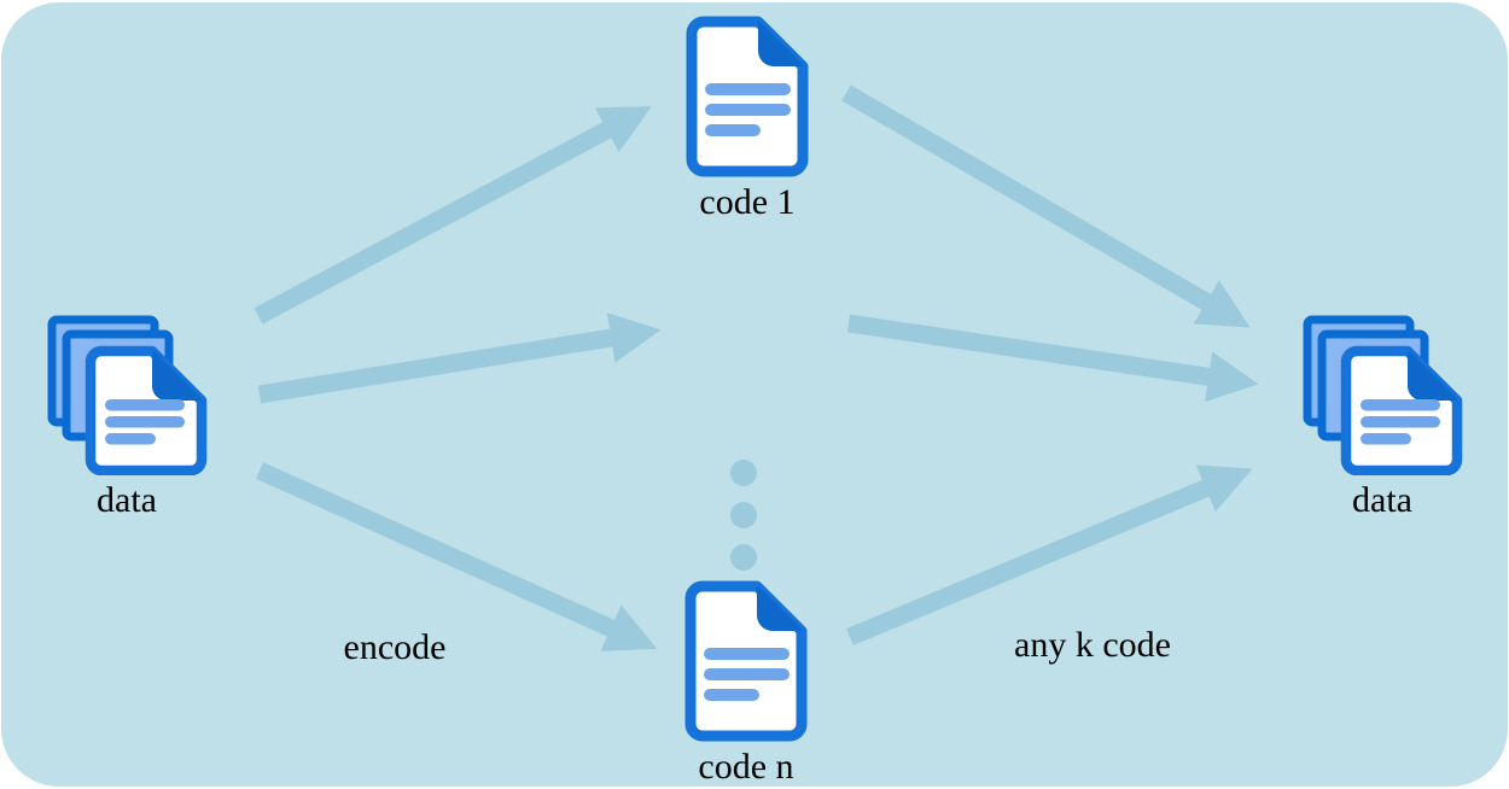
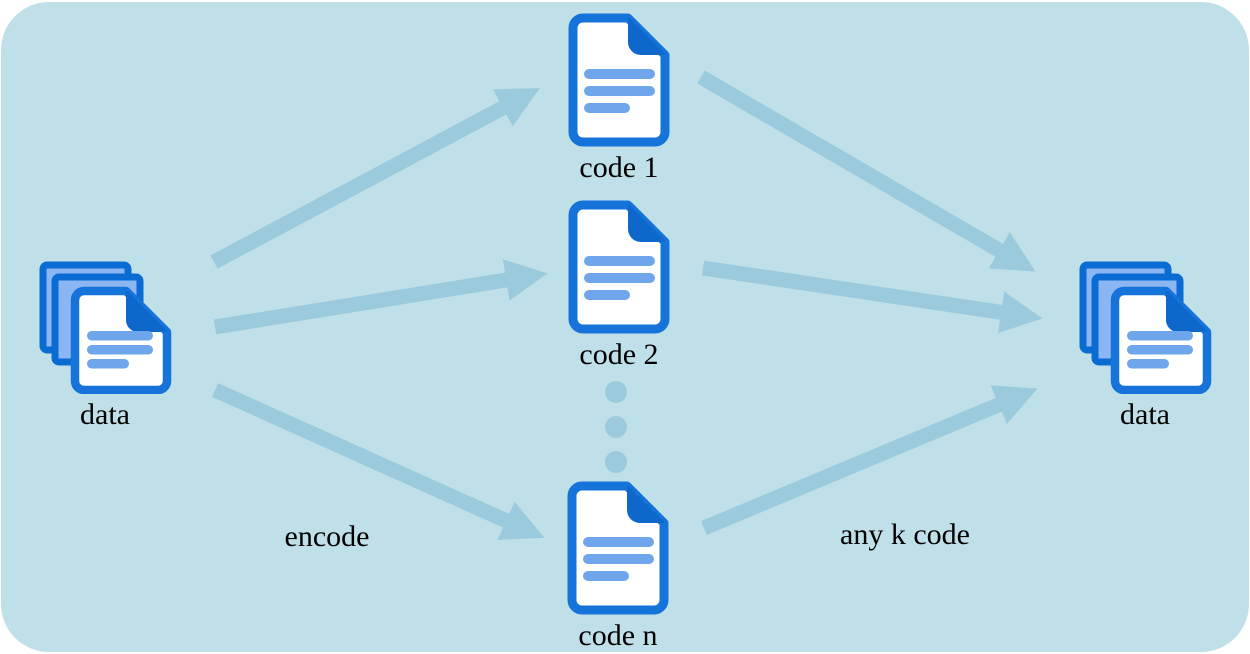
  data
  code 1
+ code 2
  code n
  data
  encode
  any k code
